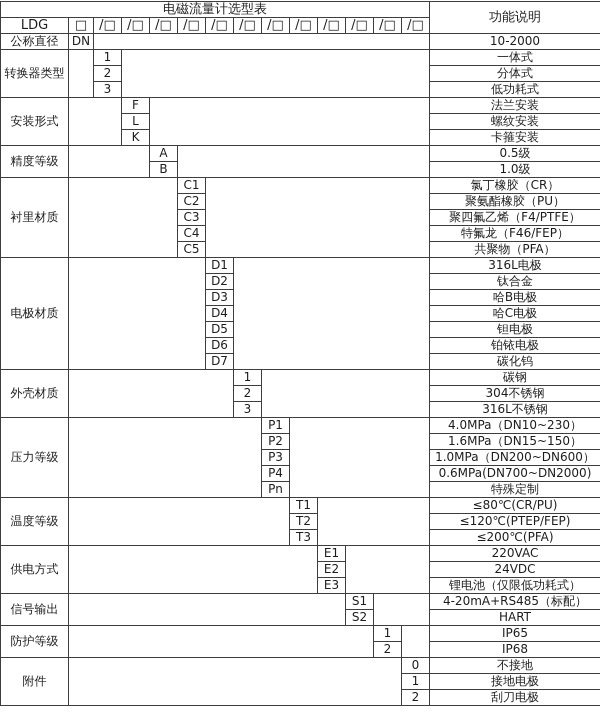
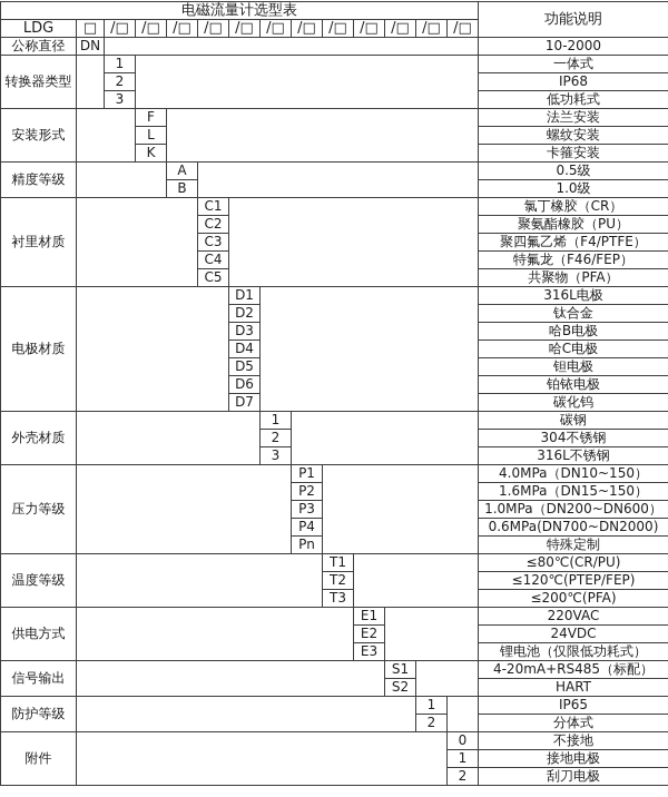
  电磁流量计选型表	功能说明
  LDG	□	/□	/□	/□	/□	/□	/□	/□	/□	/□	/□	/□	/□
  公称直径	DN		10-2000
  转换器类型		1		一体式
- 2	分体式
+ 2	IP68
  3	低功耗式
  安装形式		F		法兰安装
  L	螺纹安装
  K	卡箍安装
  精度等级		A		0.5级
  B	1.0级
  衬里材质		C1		氯丁橡胶（CR）
  C2	聚氨酯橡胶（PU）
  C3	聚四氟乙烯（F4/PTFE）
  C4	特氟龙（F46/FEP）
  C5	共聚物（PFA）
  电极材质		D1		316L电极
  D2	钛合金
  D3	哈B电极
  D4	哈C电极
  D5	钽电极
  D6	铂铱电极
  D7	碳化钨
  外壳材质		1		碳钢
  2	304不锈钢
  3	316L不锈钢
- 压力等级		P1		4.0MPa（DN10~230）
+ 压力等级		P1		4.0MPa（DN10~150）
  P2	1.6MPa（DN15~150）
  P3	1.0MPa（DN200~DN600）
  P4	0.6MPa(DN700~DN2000)
  Pn	特殊定制
  温度等级		T1		≤80℃(CR/PU)
  T2	≤120℃(PTEP/FEP)
  T3	≤200℃(PFA)
  供电方式		E1		220VAC
  E2	24VDC
  E3	锂电池（仅限低功耗式）
  信号输出		S1		4-20mA+RS485（标配）
  S2	HART
  防护等级		1		IP65
- 2	IP68
+ 2	分体式
  附件		0	不接地
  1	接地电极
  2	刮刀电极
